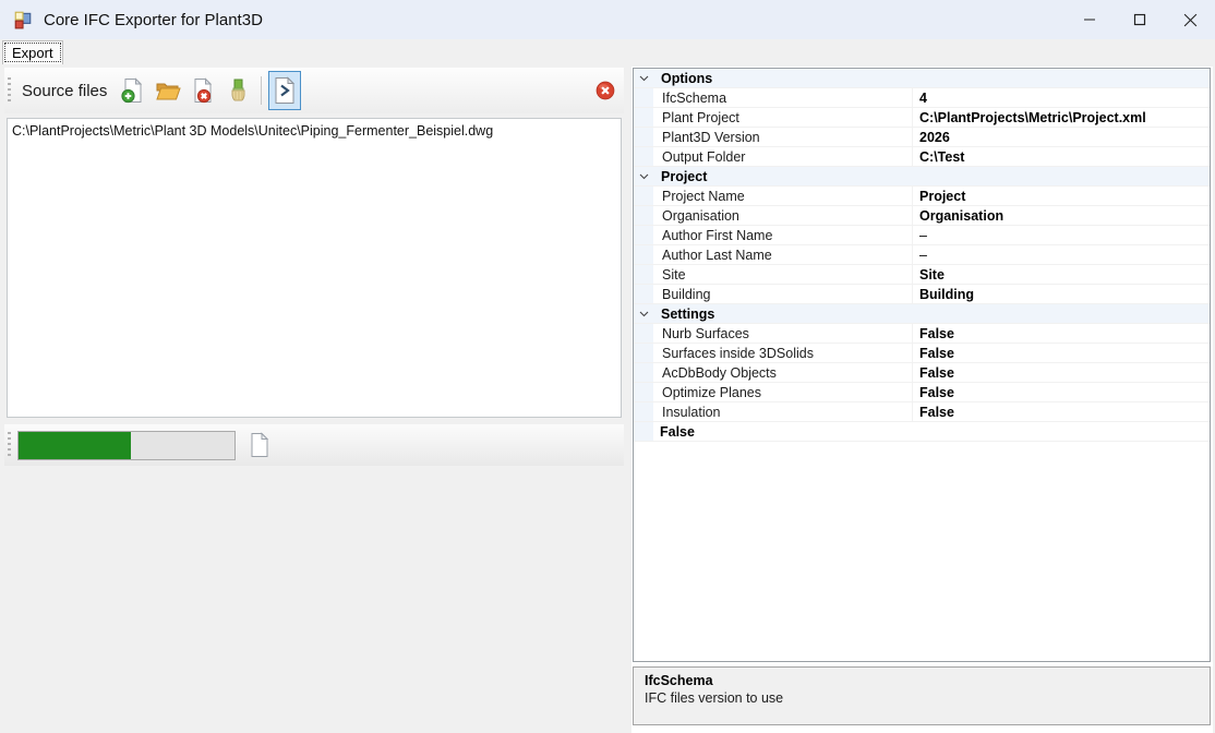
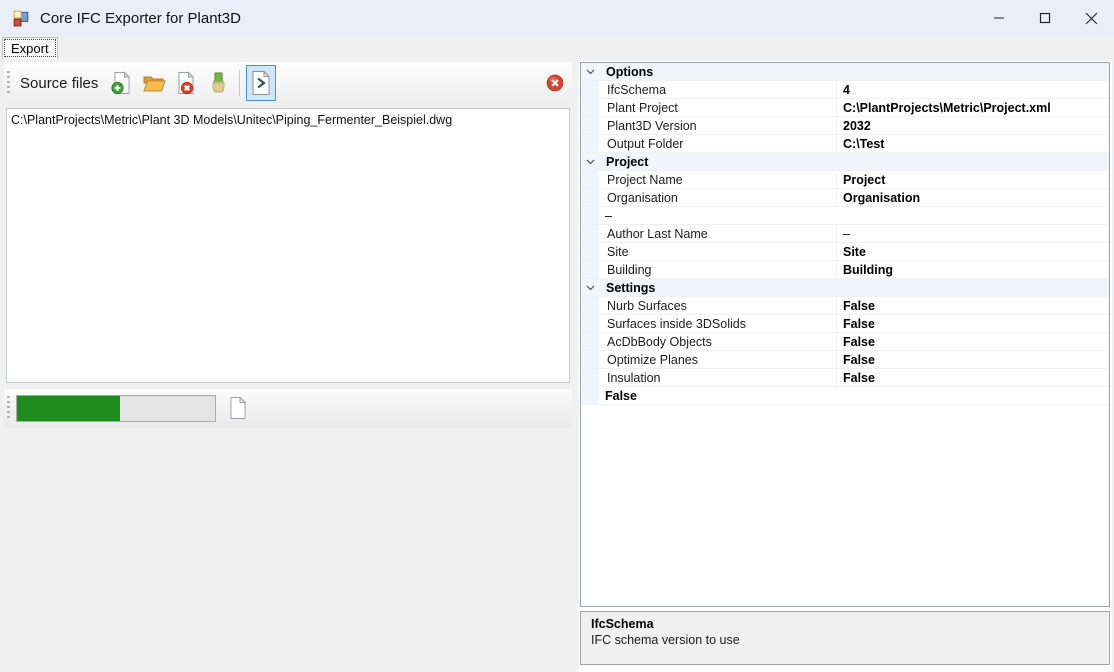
  Core IFC Exporter for Plant3D
  Export
  Source files
  C:\PlantProjects\Metric\Plant 3D Models\Unitec\Piping_Fermenter_Beispiel.dwg
  Options
  IfcSchema
  4
  Plant Project
  C:\PlantProjects\Metric\Project.xml
  Plant3D Version
- 2026
+ 2032
  Output Folder
  C:\Test
  Project
  Project Name
  Project
  Organisation
  Organisation
- Author First Name
  –
  Author Last Name
  –
  Site
  Site
  Building
  Building
  Settings
  Nurb Surfaces
  False
  Surfaces inside 3DSolids
  False
  AcDbBody Objects
  False
  Optimize Planes
  False
  Insulation
  False
  False
  IfcSchema
- IFC files version to use
+ IFC schema version to use
